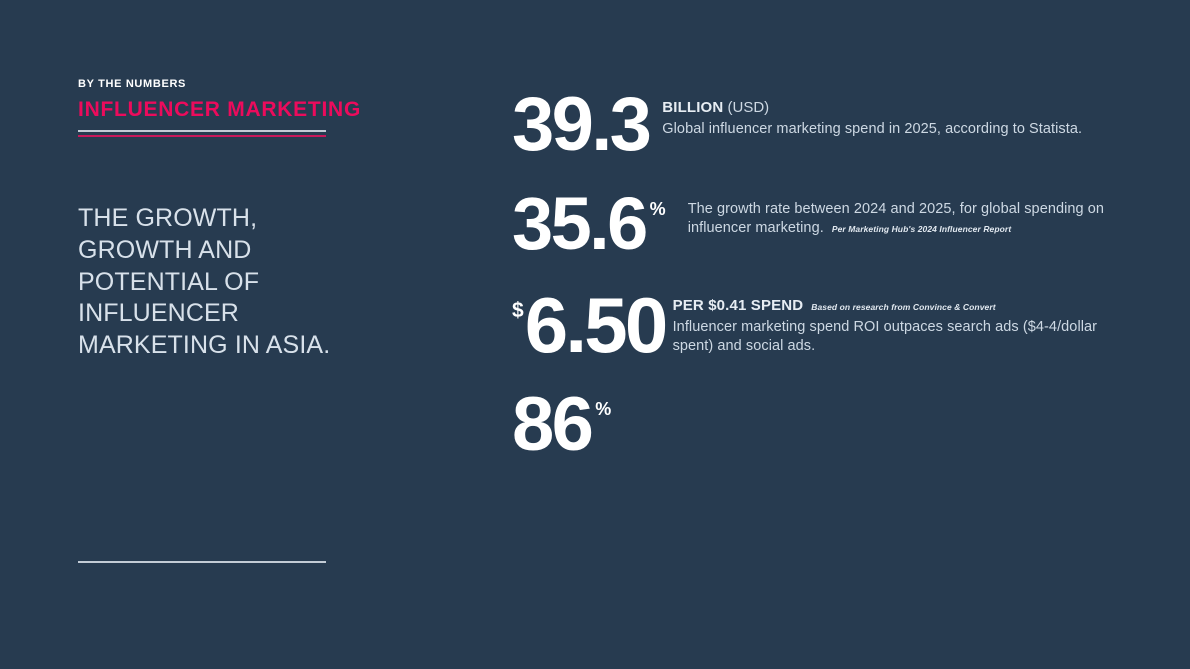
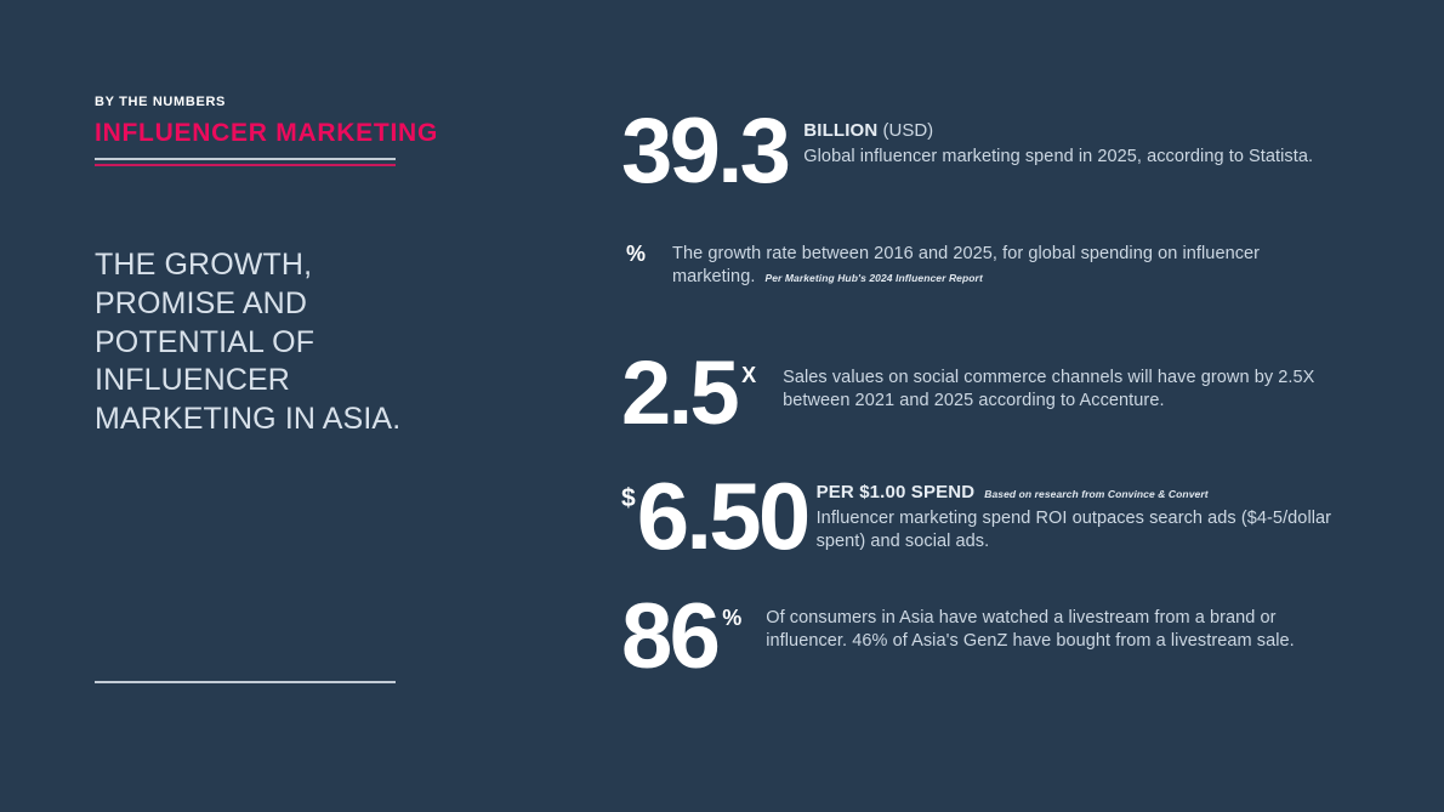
  BY THE NUMBERS
  INFLUENCER MARKETING
- THE GROWTH, GROWTH AND POTENTIAL OF INFLUENCER MARKETING IN ASIA.
+ THE GROWTH, PROMISE AND POTENTIAL OF INFLUENCER MARKETING IN ASIA.
  39.3
  BILLION (USD)
  Global influencer marketing spend in 2025, according to Statista.
- 35.6
  %
- The growth rate between 2024 and 2025, for global spending on influencer marketing. Per Marketing Hub's 2024 Influencer Report
+ The growth rate between 2016 and 2025, for global spending on influencer marketing. Per Marketing Hub's 2024 Influencer Report
+ 2.5
+ X
+ Sales values on social commerce channels will have grown by 2.5X between 2021 and 2025 according to Accenture.
  $
  6.50
- PER $0.41 SPEND Based on research from Convince & Convert
+ PER $1.00 SPEND Based on research from Convince & Convert
- Influencer marketing spend ROI outpaces search ads ($4-4/dollar spent) and social ads.
+ Influencer marketing spend ROI outpaces search ads ($4-5/dollar spent) and social ads.
  86
  %
+ Of consumers in Asia have watched a livestream from a brand or influencer. 46% of Asia's GenZ have bought from a livestream sale.
